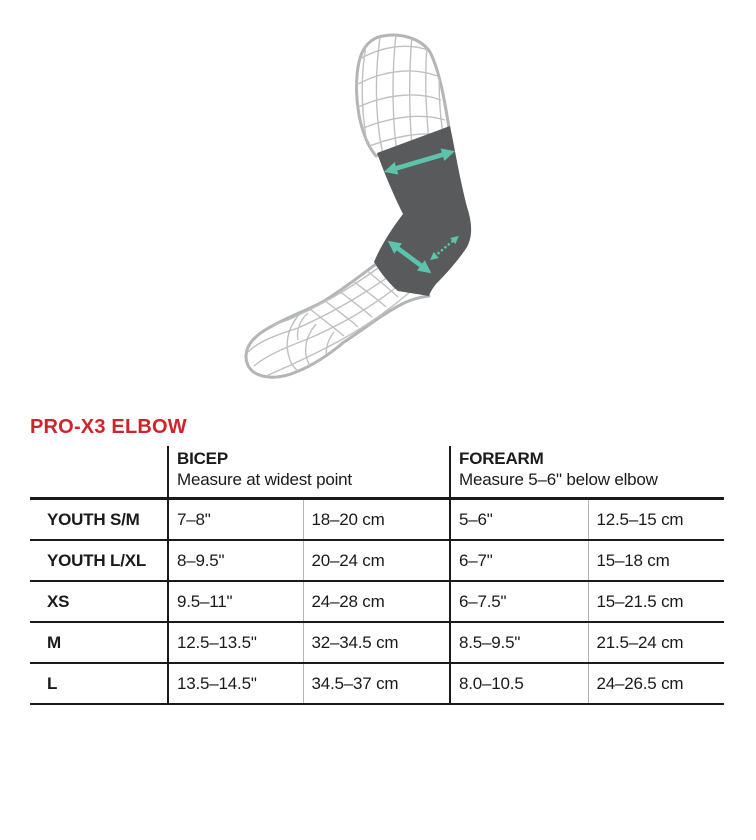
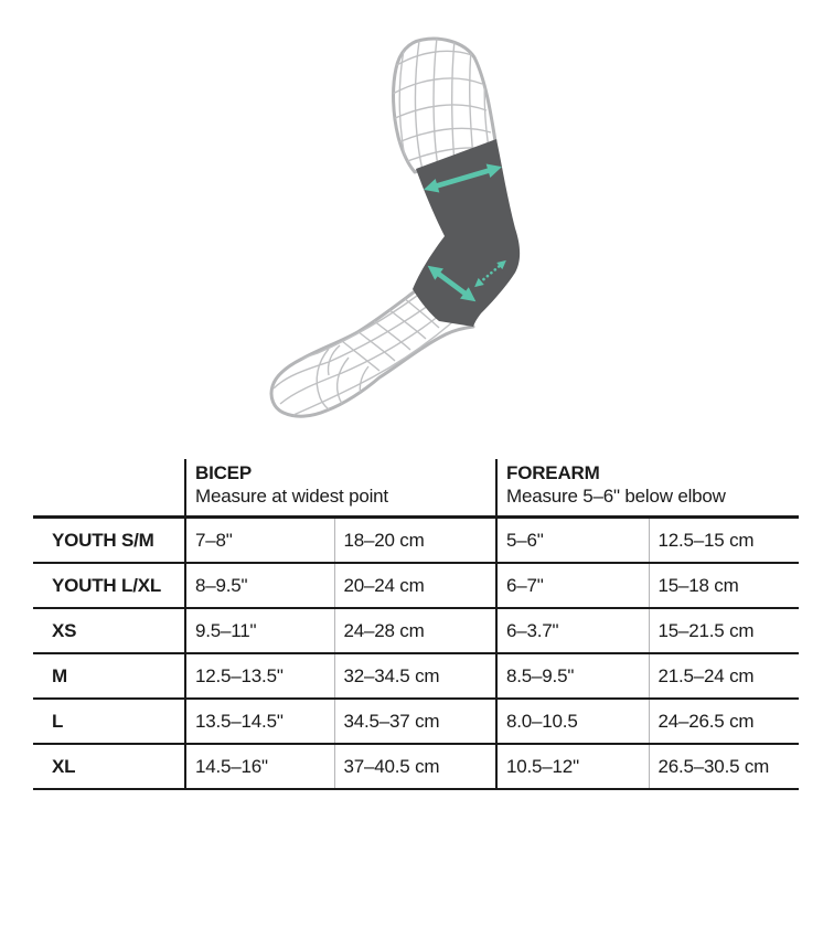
- PRO-X3 ELBOW
  	BICEP Measure at widest point	FOREARM Measure 5–6" below elbow
  YOUTH S/M	7–8"	18–20 cm	5–6"	12.5–15 cm
  YOUTH L/XL	8–9.5"	20–24 cm	6–7"	15–18 cm
- XS	9.5–11"	24–28 cm	6–7.5"	15–21.5 cm
+ XS	9.5–11"	24–28 cm	6–3.7"	15–21.5 cm
  M	12.5–13.5"	32–34.5 cm	8.5–9.5"	21.5–24 cm
  L	13.5–14.5"	34.5–37 cm	8.0–10.5	24–26.5 cm
+ XL	14.5–16"	37–40.5 cm	10.5–12"	26.5–30.5 cm
